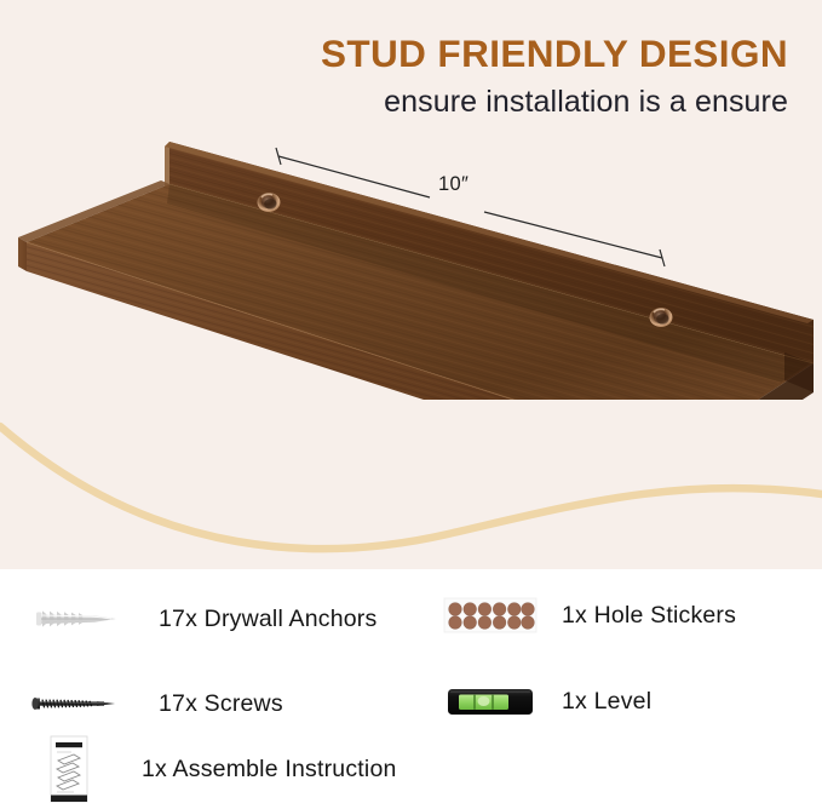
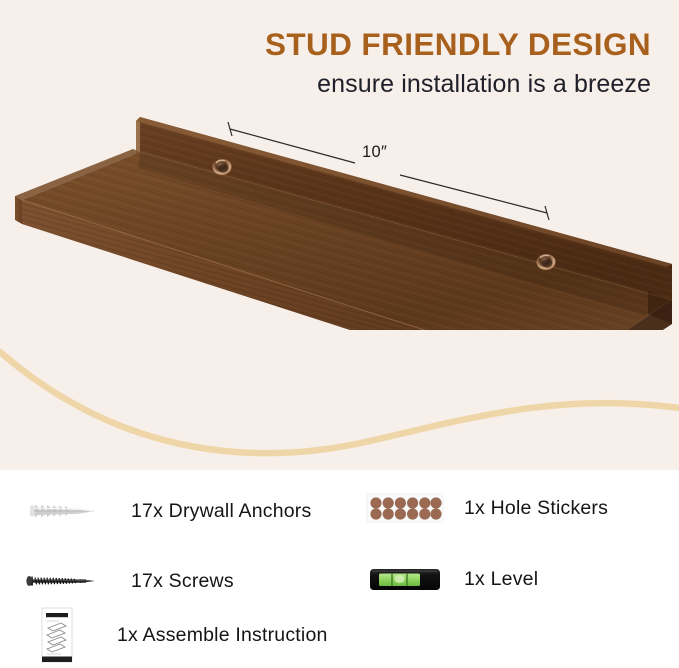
  STUD FRIENDLY DESIGN
- ensure installation is a ensure
+ ensure installation is a breeze
  10″
  17x Drywall Anchors
  17x Screws
  1x Assemble Instruction
  1x Hole Stickers
  1x Level
